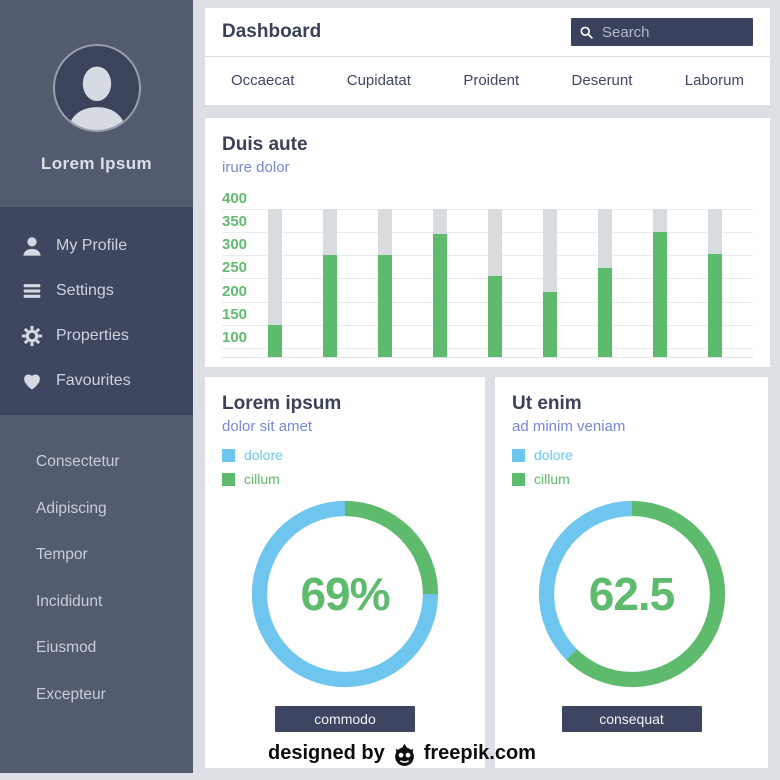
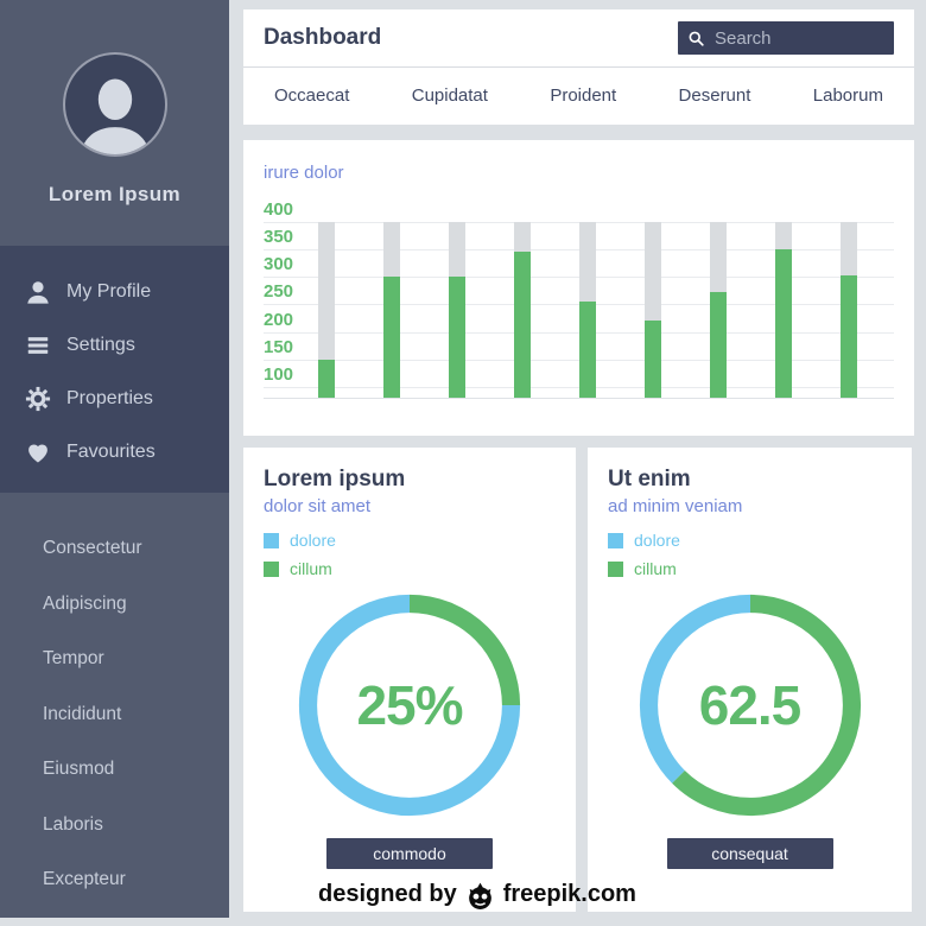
  Lorem Ipsum
  My Profile
  Settings
  Properties
  Favourites
  Consectetur
  Adipiscing
  Tempor
  Incididunt
  Eiusmod
+ Laboris
  Excepteur
  Dashboard
  Search
  Occaecat
  Cupidatat
  Proident
  Deserunt
  Laborum
- Duis aute
  irure dolor
  400
  350
  300
  250
  200
  150
  100
  Lorem ipsum
  dolor sit amet
  dolore
  cillum
- 69%
+ 25%
  commodo
  Ut enim
  ad minim veniam
  dolore
  cillum
  62.5
  consequat
  designed by
  freepik.com
